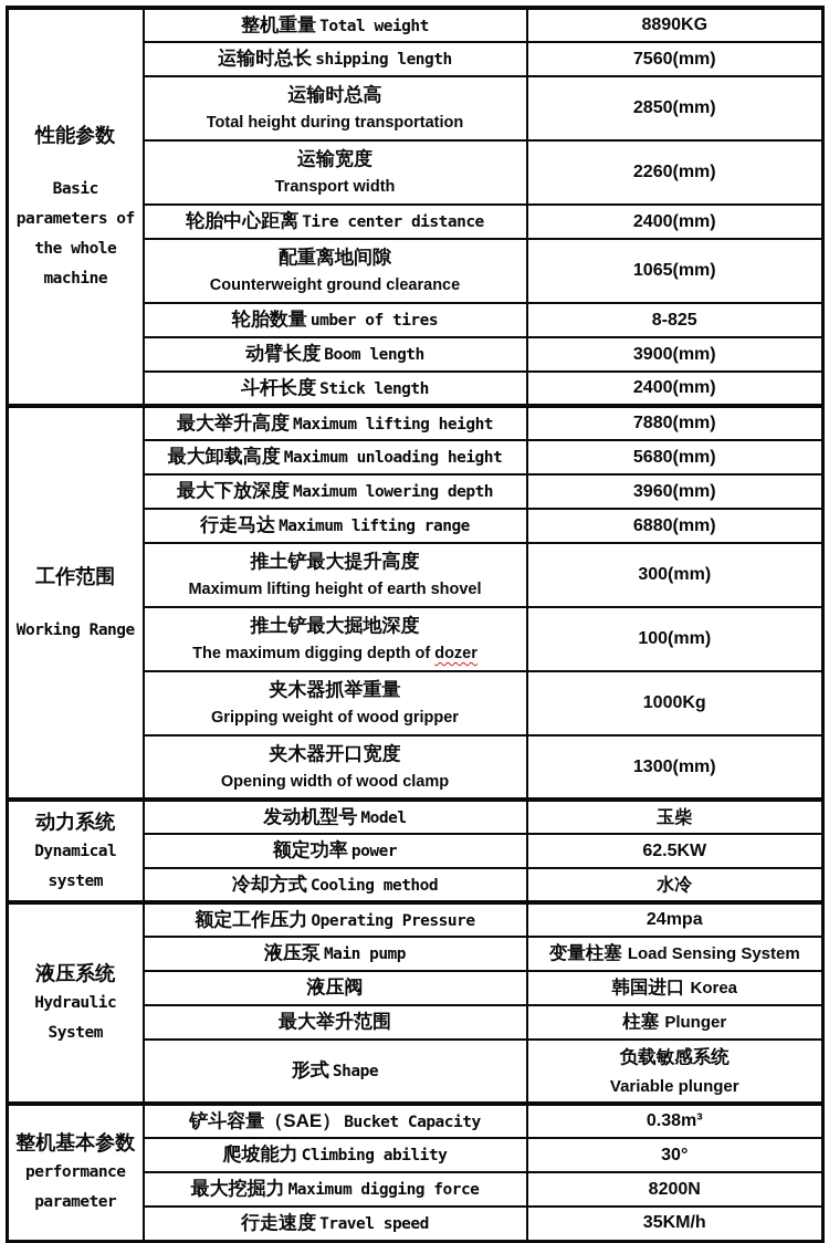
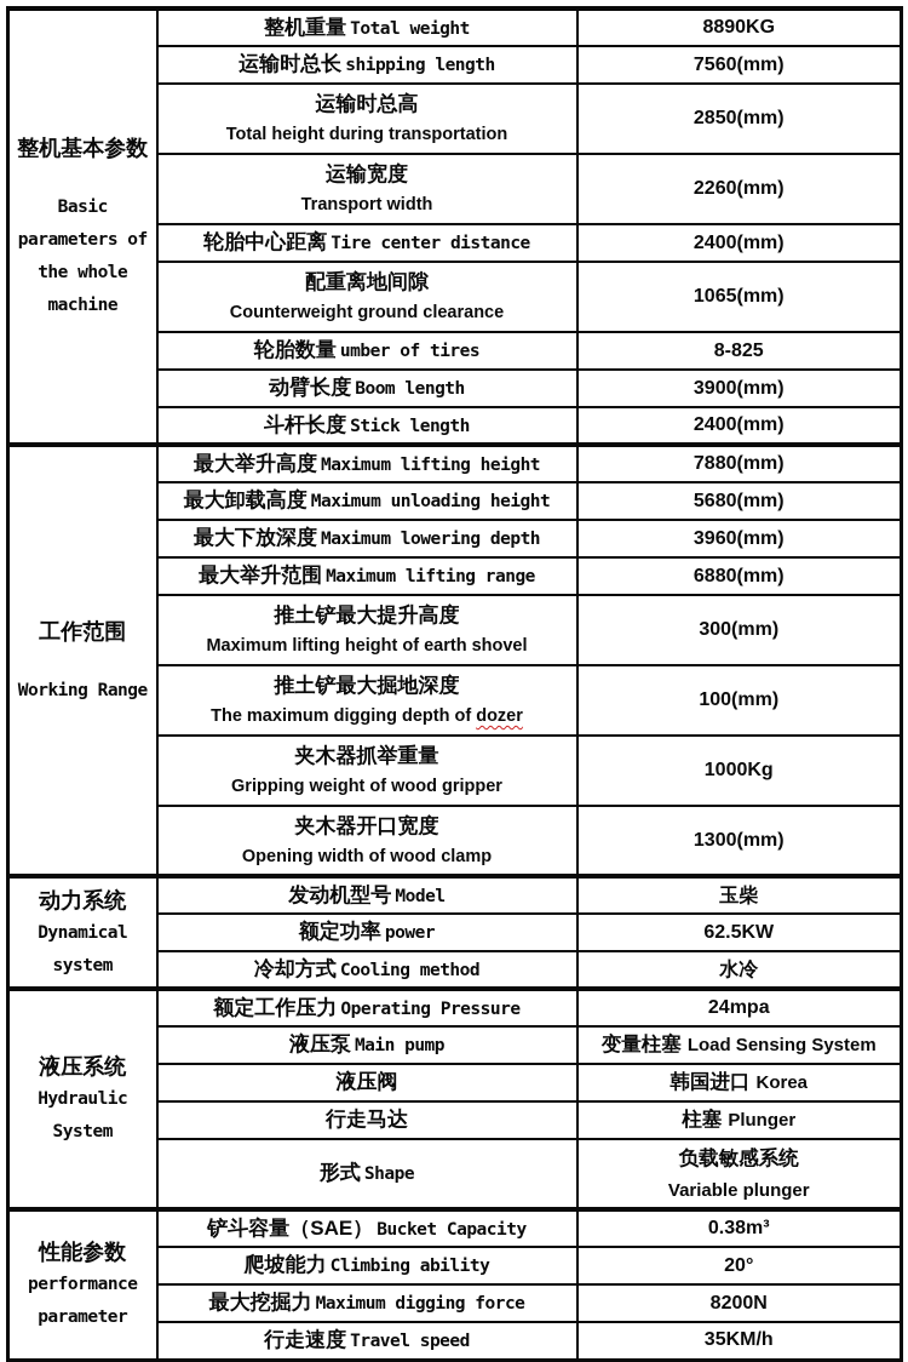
- 性能参数Basicparameters ofthe wholemachine	整机重量 Total weight	8890KG
+ 整机基本参数Basicparameters ofthe wholemachine	整机重量 Total weight	8890KG
  运输时总长 shipping length	7560(mm)
  运输时总高Total height during transportation	2850(mm)
  运输宽度Transport width	2260(mm)
  轮胎中心距离 Tire center distance	2400(mm)
  配重离地间隙Counterweight ground clearance	1065(mm)
  轮胎数量 umber of tires	8-825
  动臂长度 Boom length	3900(mm)
  斗杆长度 Stick length	2400(mm)
  工作范围Working Range	最大举升高度 Maximum lifting height	7880(mm)
  最大卸载高度 Maximum unloading height	5680(mm)
  最大下放深度 Maximum lowering depth	3960(mm)
- 行走马达 Maximum lifting range	6880(mm)
+ 最大举升范围 Maximum lifting range	6880(mm)
  推土铲最大提升高度Maximum lifting height of earth shovel	300(mm)
  推土铲最大掘地深度The maximum digging depth of dozer	100(mm)
  夹木器抓举重量Gripping weight of wood gripper	1000Kg
  夹木器开口宽度Opening width of wood clamp	1300(mm)
  动力系统Dynamicalsystem	发动机型号 Model	玉柴
  额定功率 power	62.5KW
  冷却方式 Cooling method	水冷
  液压系统HydraulicSystem	额定工作压力 Operating Pressure	24mpa
  液压泵 Main pump	变量柱塞 Load Sensing System
  液压阀	韩国进口 Korea
- 最大举升范围	柱塞 Plunger
+ 行走马达	柱塞 Plunger
  形式 Shape	负载敏感系统Variable plunger
- 整机基本参数performanceparameter	铲斗容量（SAE） Bucket Capacity	0.38m³
+ 性能参数performanceparameter	铲斗容量（SAE） Bucket Capacity	0.38m³
- 爬坡能力 Climbing ability	30°
+ 爬坡能力 Climbing ability	20°
  最大挖掘力 Maximum digging force	8200N
  行走速度 Travel speed	35KM/h
